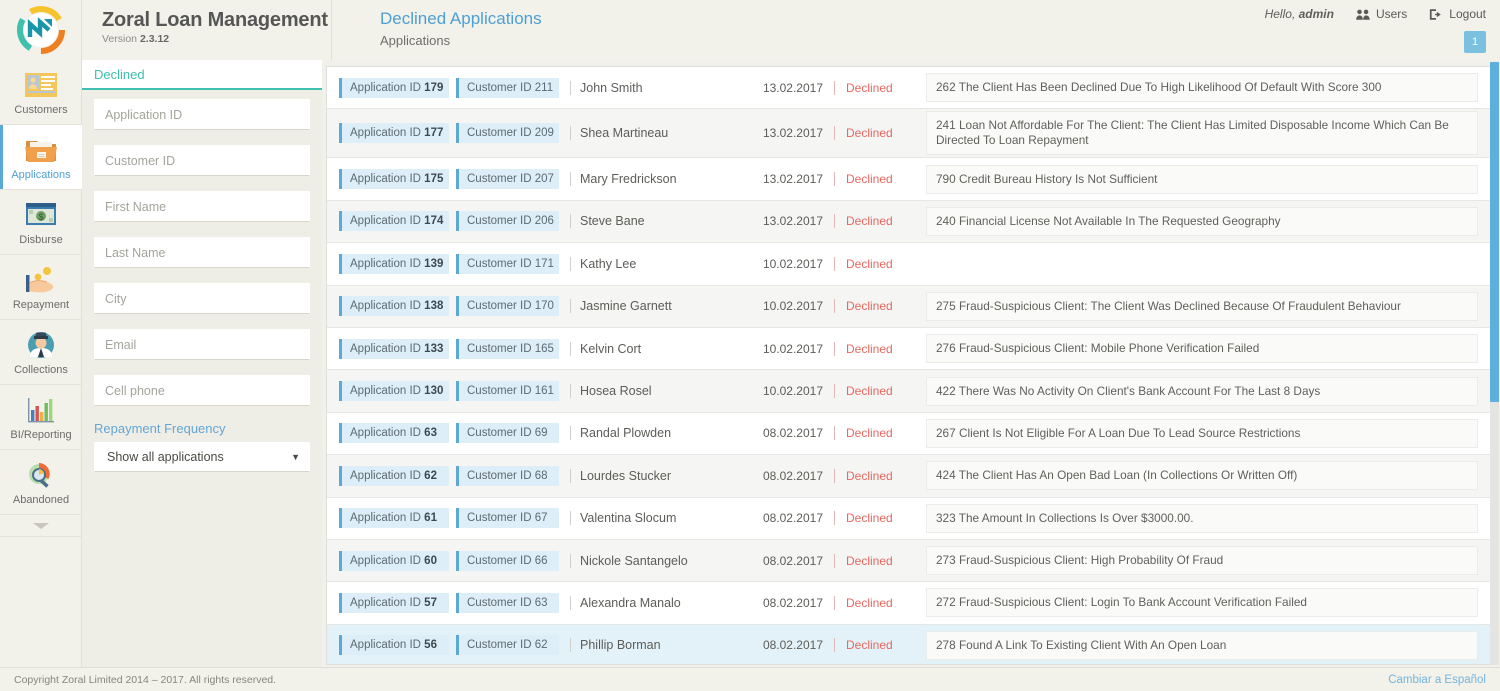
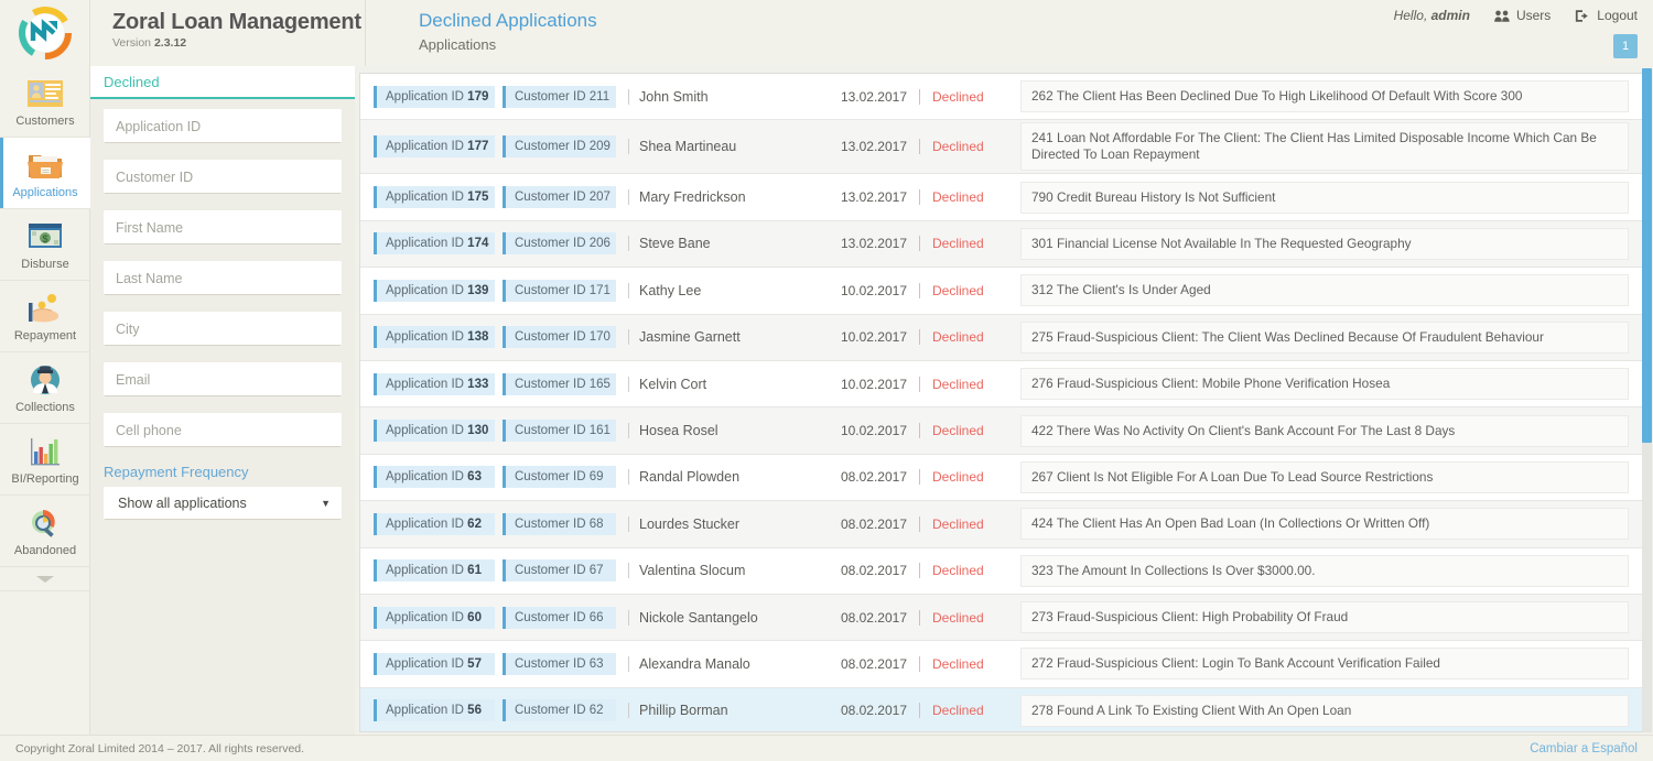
  Zoral Loan Management
  Version 2.3.12
  Declined Applications
  Applications
  Hello, admin
  Users
  Logout
  1
  Customers
  Applications
  $
  Disburse
  Repayment
  Collections
  BI/Reporting
  Abandoned
  Declined
  Application ID
  Customer ID
  First Name
  Last Name
  City
  Email
  Cell phone
  Repayment Frequency
  Show all applications
  ▼
  Application ID 179
  Customer ID 211
  John Smith
  13.02.2017
  Declined
  262 The Client Has Been Declined Due To High Likelihood Of Default With Score 300
  Application ID 177
  Customer ID 209
  Shea Martineau
  13.02.2017
  Declined
  241 Loan Not Affordable For The Client: The Client Has Limited Disposable Income Which Can Be Directed To Loan Repayment
  Application ID 175
  Customer ID 207
  Mary Fredrickson
  13.02.2017
  Declined
  790 Credit Bureau History Is Not Sufficient
  Application ID 174
  Customer ID 206
  Steve Bane
  13.02.2017
  Declined
- 240 Financial License Not Available In The Requested Geography
+ 301 Financial License Not Available In The Requested Geography
  Application ID 139
  Customer ID 171
  Kathy Lee
  10.02.2017
  Declined
+ 312 The Client's Is Under Aged
  Application ID 138
  Customer ID 170
  Jasmine Garnett
  10.02.2017
  Declined
  275 Fraud-Suspicious Client: The Client Was Declined Because Of Fraudulent Behaviour
  Application ID 133
  Customer ID 165
  Kelvin Cort
  10.02.2017
  Declined
- 276 Fraud-Suspicious Client: Mobile Phone Verification Failed
+ 276 Fraud-Suspicious Client: Mobile Phone Verification Hosea
  Application ID 130
  Customer ID 161
  Hosea Rosel
  10.02.2017
  Declined
  422 There Was No Activity On Client's Bank Account For The Last 8 Days
  Application ID 63
  Customer ID 69
  Randal Plowden
  08.02.2017
  Declined
  267 Client Is Not Eligible For A Loan Due To Lead Source Restrictions
  Application ID 62
  Customer ID 68
  Lourdes Stucker
  08.02.2017
  Declined
  424 The Client Has An Open Bad Loan (In Collections Or Written Off)
  Application ID 61
  Customer ID 67
  Valentina Slocum
  08.02.2017
  Declined
  323 The Amount In Collections Is Over $3000.00.
  Application ID 60
  Customer ID 66
  Nickole Santangelo
  08.02.2017
  Declined
  273 Fraud-Suspicious Client: High Probability Of Fraud
  Application ID 57
  Customer ID 63
  Alexandra Manalo
  08.02.2017
  Declined
  272 Fraud-Suspicious Client: Login To Bank Account Verification Failed
  Application ID 56
  Customer ID 62
  Phillip Borman
  08.02.2017
  Declined
  278 Found A Link To Existing Client With An Open Loan
  Copyright Zoral Limited 2014 – 2017. All rights reserved.
  Cambiar a Español
